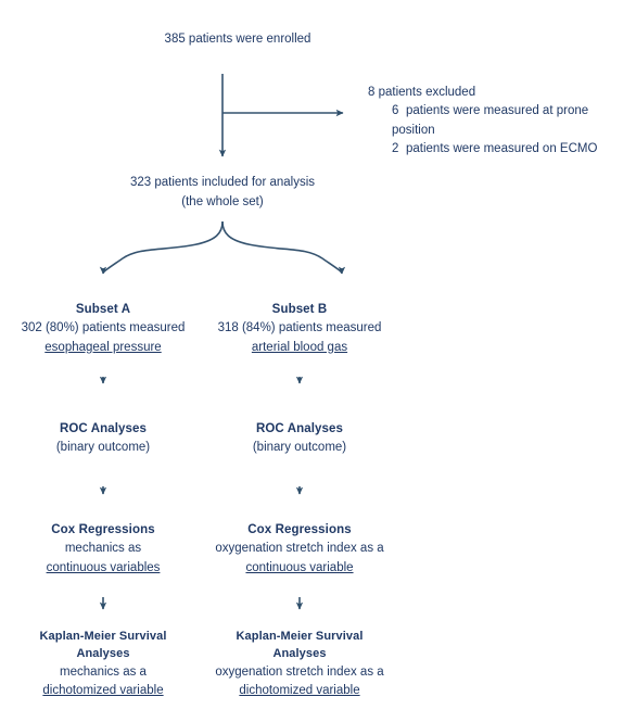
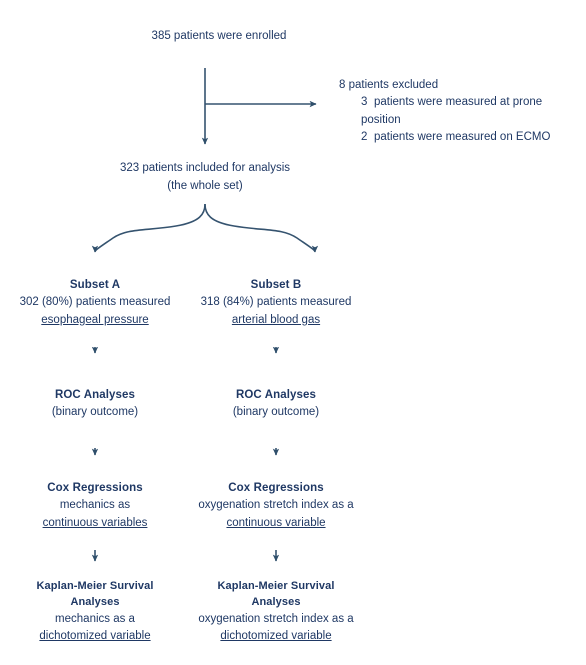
  385 patients were enrolled
  8 patients excluded
- 6 patients were measured at prone position
+ 3 patients were measured at prone position
  2 patients were measured on ECMO
  323 patients included for analysis
  (the whole set)
  Subset A
  302 (80%) patients measured
  esophageal pressure
  ROC Analyses
  (binary outcome)
  Cox Regressions
  mechanics as
  continuous variables
  Kaplan-Meier Survival Analyses
  mechanics as a
  dichotomized variable
  Subset B
  318 (84%) patients measured
  arterial blood gas
  ROC Analyses
  (binary outcome)
  Cox Regressions
  oxygenation stretch index as a
  continuous variable
  Kaplan-Meier Survival Analyses
  oxygenation stretch index as a
  dichotomized variable
